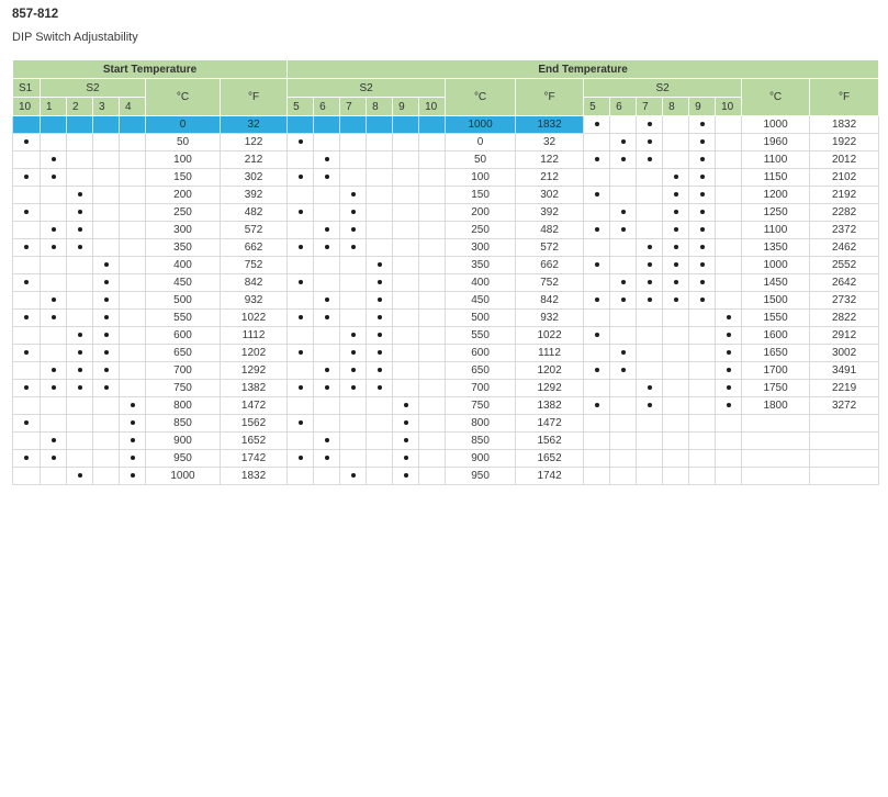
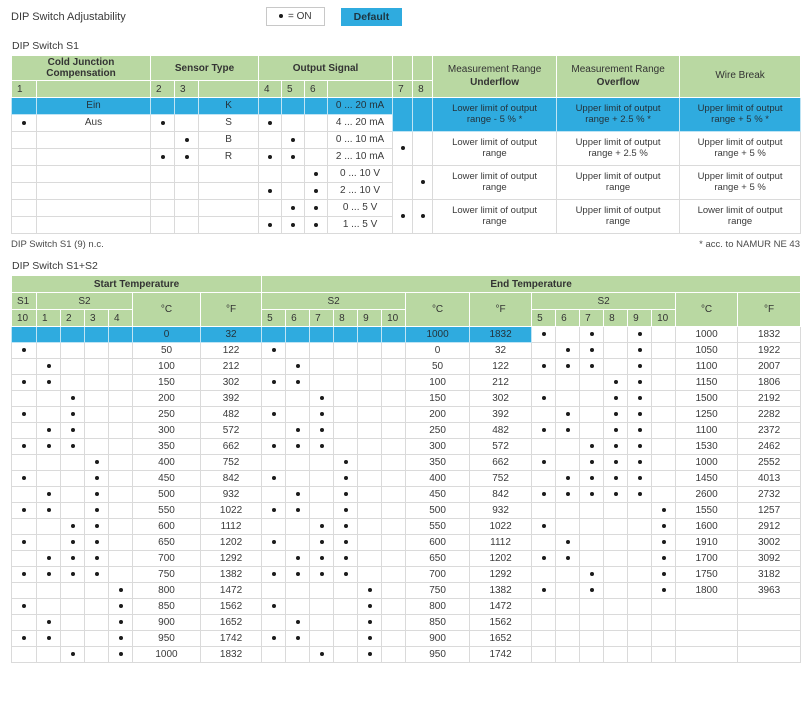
- 857-812
  DIP Switch Adjustability
+ = ON
+ Default
+ DIP Switch S1
+ Cold Junction Compensation	Sensor Type	Output Signal			Measurement Range Underflow	Measurement Range Overflow	Wire Break
+ 1		2	3		4	5	6		7	8
+ 	Ein			K				0 ... 20 mA			Lower limit of output range - 5 % *	Upper limit of output range + 2.5 % *	Upper limit of output range + 5 % *
+ 	Aus			S				4 ... 20 mA
+ 				B				0 ... 10 mA			Lower limit of output range	Upper limit of output range + 2.5 %	Upper limit of output range + 5 %
+ 				R				2 ... 10 mA
+ 								0 ... 10 V			Lower limit of output range	Upper limit of output range	Upper limit of output range + 5 %
+ 								2 ... 10 V
+ 								0 ... 5 V			Lower limit of output range	Upper limit of output range	Lower limit of output range
+ 								1 ... 5 V
+ DIP Switch S1 (9) n.c.
+ * acc. to NAMUR NE 43
+ DIP Switch S1+S2
  Start Temperature	End Temperature
  S1	S2	°C	°F	S2	°C	°F	S2	°C	°F
  10	1	2	3	4	5	6	7	8	9	10	5	6	7	8	9	10
  					0	32							1000	1832							1000	1832
- 					50	122							0	32							1960	1922
+ 					50	122							0	32							1050	1922
- 					100	212							50	122							1100	2012
+ 					100	212							50	122							1100	2007
- 					150	302							100	212							1150	2102
+ 					150	302							100	212							1150	1806
- 					200	392							150	302							1200	2192
+ 					200	392							150	302							1500	2192
  					250	482							200	392							1250	2282
  					300	572							250	482							1100	2372
- 					350	662							300	572							1350	2462
+ 					350	662							300	572							1530	2462
  					400	752							350	662							1000	2552
- 					450	842							400	752							1450	2642
+ 					450	842							400	752							1450	4013
- 					500	932							450	842							1500	2732
+ 					500	932							450	842							2600	2732
- 					550	1022							500	932							1550	2822
+ 					550	1022							500	932							1550	1257
  					600	1112							550	1022							1600	2912
- 					650	1202							600	1112							1650	3002
+ 					650	1202							600	1112							1910	3002
- 					700	1292							650	1202							1700	3491
+ 					700	1292							650	1202							1700	3092
- 					750	1382							700	1292							1750	2219
+ 					750	1382							700	1292							1750	3182
- 					800	1472							750	1382							1800	3272
+ 					800	1472							750	1382							1800	3963
  					850	1562							800	1472
  					900	1652							850	1562
  					950	1742							900	1652
  					1000	1832							950	1742
